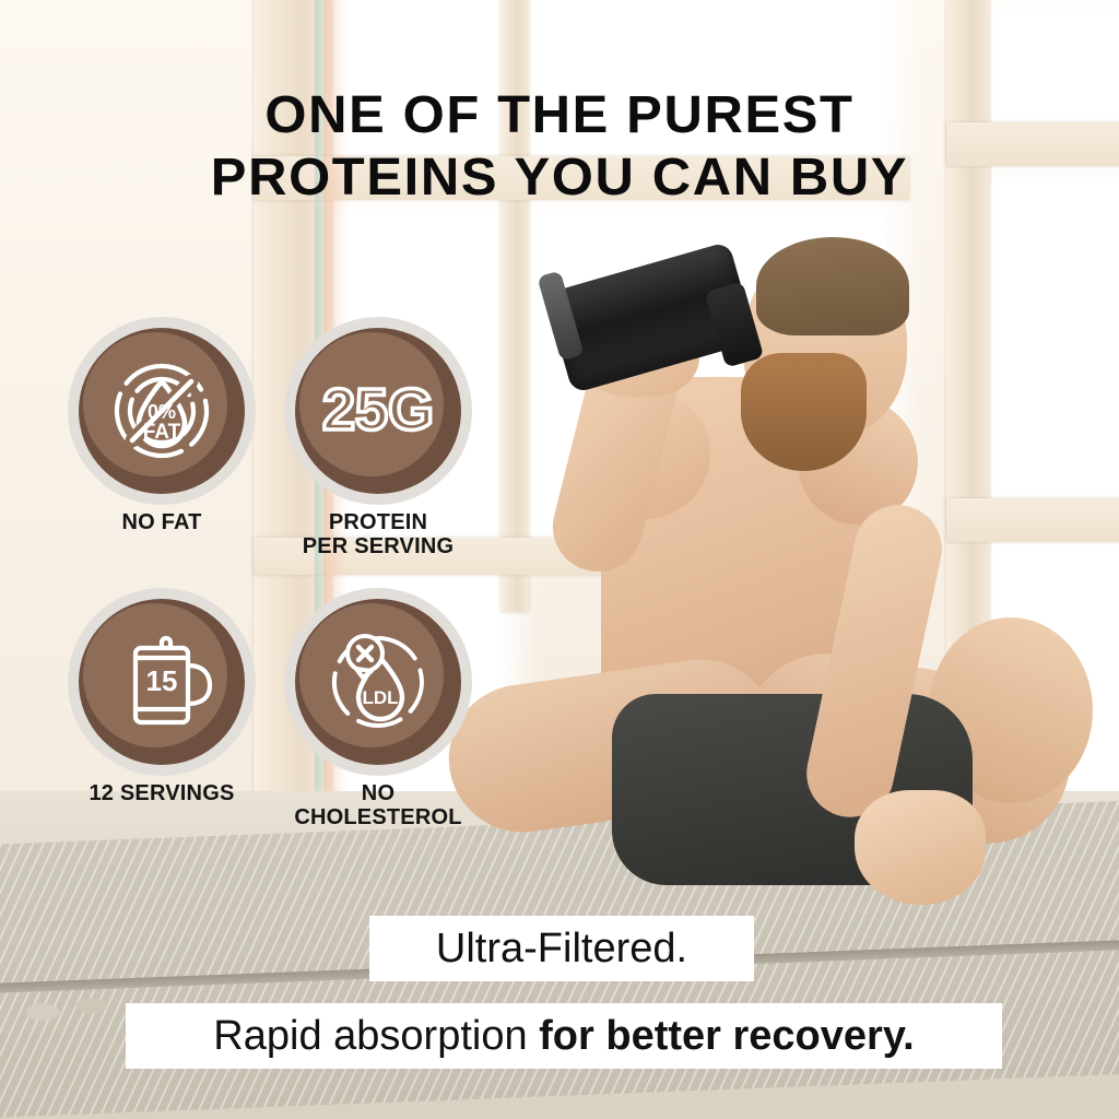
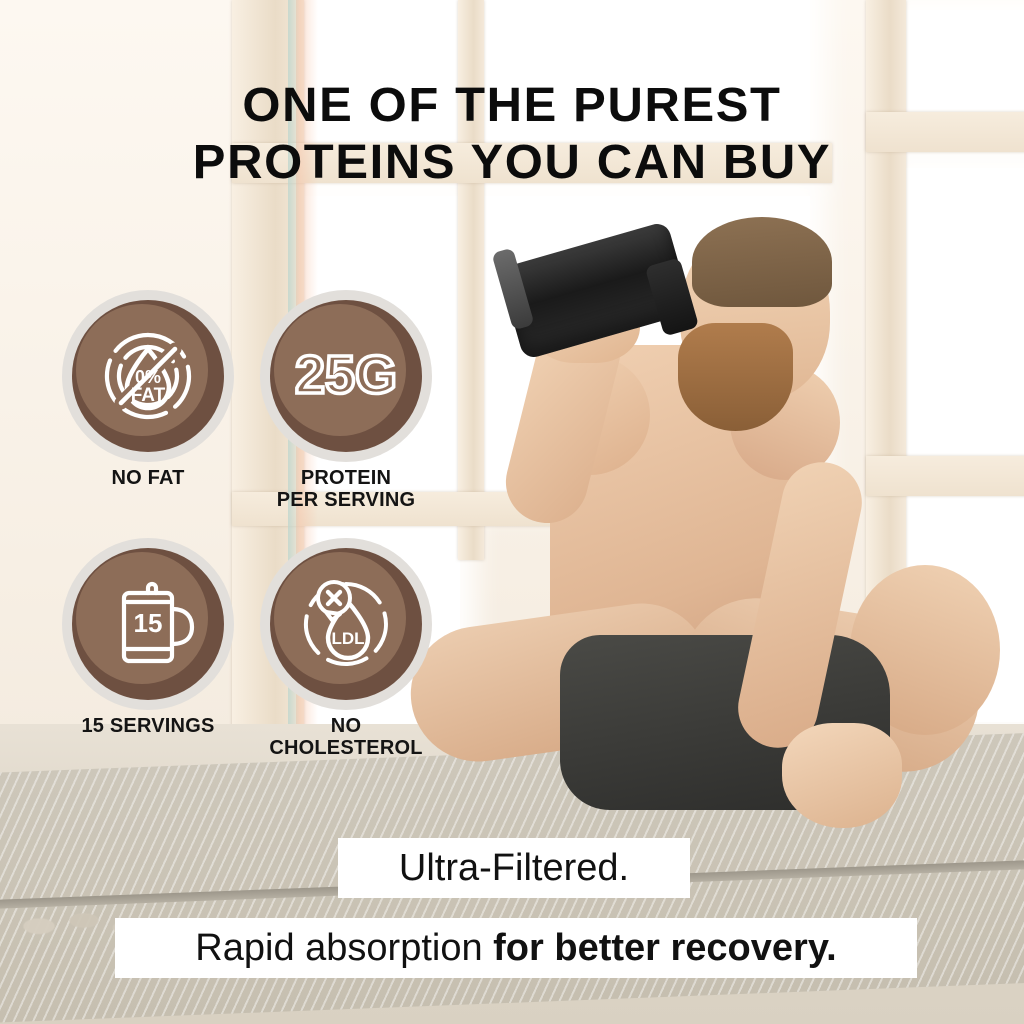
  ONE OF THE PUREST
  PROTEINS YOU CAN BUY
  0%
  FAT
  NO FAT
  25G
  PROTEIN
  PER SERVING
  15
- 12 SERVINGS
+ 15 SERVINGS
  LDL
  NO
  CHOLESTEROL
  Ultra-Filtered.
  Rapid absorption for better recovery.
